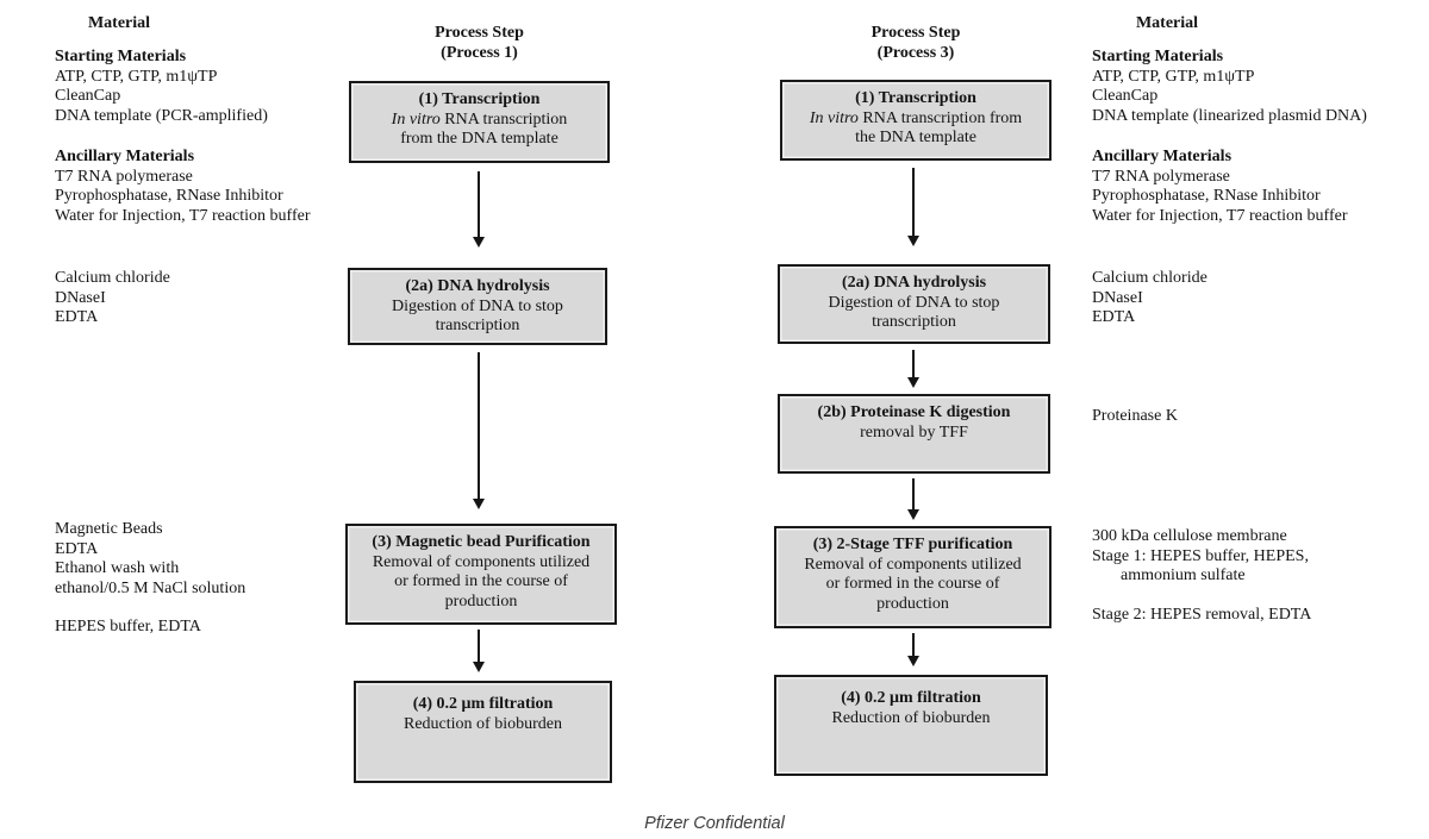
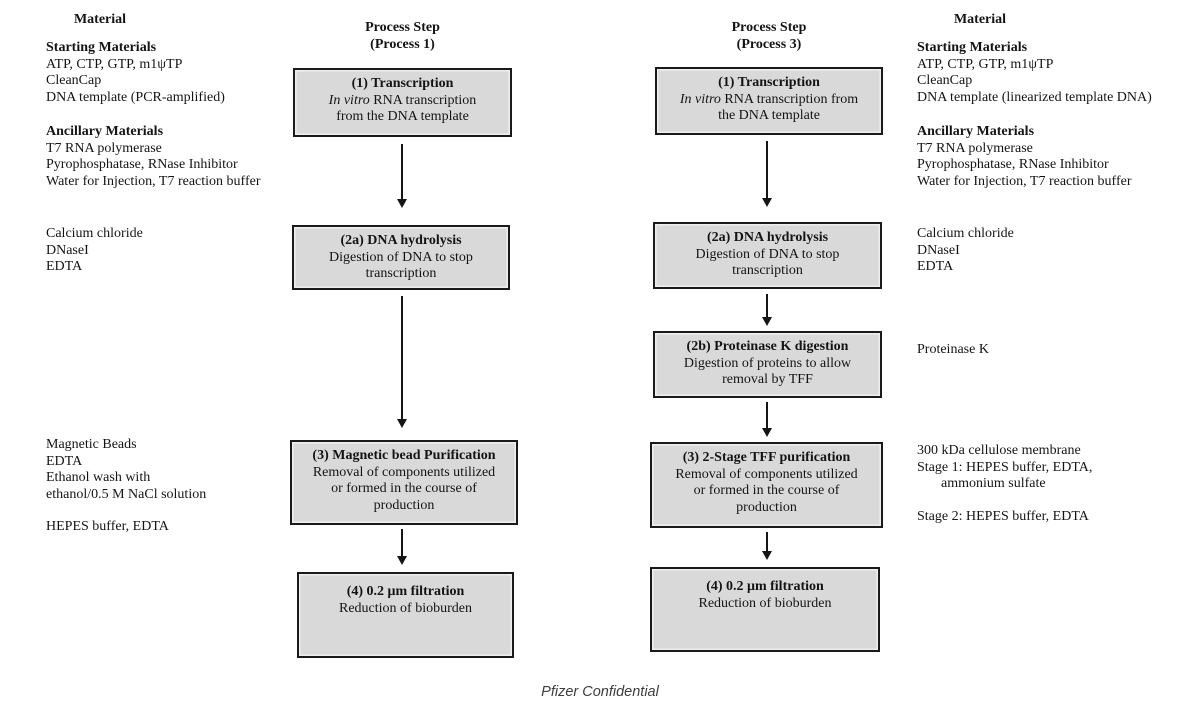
  Material
  Starting Materials
  ATP, CTP, GTP, m1ψTP
  CleanCap
  DNA template (PCR-amplified)
  Ancillary Materials
  T7 RNA polymerase
  Pyrophosphatase, RNase Inhibitor
  Water for Injection, T7 reaction buffer
  Calcium chloride
  DNaseI
  EDTA
  Magnetic Beads
  EDTA
  Ethanol wash with
  ethanol/0.5 M NaCl solution
  HEPES buffer, EDTA
  Process Step
  (Process 1)
  (1) Transcription
  In vitro RNA transcription
  from the DNA template
  (2a) DNA hydrolysis
  Digestion of DNA to stop
  transcription
  (3) Magnetic bead Purification
  Removal of components utilized
  or formed in the course of
  production
  (4) 0.2 μm filtration
  Reduction of bioburden
  Process Step
  (Process 3)
  (1) Transcription
  In vitro RNA transcription from
  the DNA template
  (2a) DNA hydrolysis
  Digestion of DNA to stop
  transcription
  (2b) Proteinase K digestion
+ Digestion of proteins to allow
  removal by TFF
  (3) 2-Stage TFF purification
  Removal of components utilized
  or formed in the course of
  production
  (4) 0.2 μm filtration
  Reduction of bioburden
  Material
  Starting Materials
  ATP, CTP, GTP, m1ψTP
  CleanCap
- DNA template (linearized plasmid DNA)
+ DNA template (linearized template DNA)
  Ancillary Materials
  T7 RNA polymerase
  Pyrophosphatase, RNase Inhibitor
  Water for Injection, T7 reaction buffer
  Calcium chloride
  DNaseI
  EDTA
  Proteinase K
  300 kDa cellulose membrane
- Stage 1: HEPES buffer, HEPES,
+ Stage 1: HEPES buffer, EDTA,
  ammonium sulfate
- Stage 2: HEPES removal, EDTA
+ Stage 2: HEPES buffer, EDTA
  Pfizer Confidential
